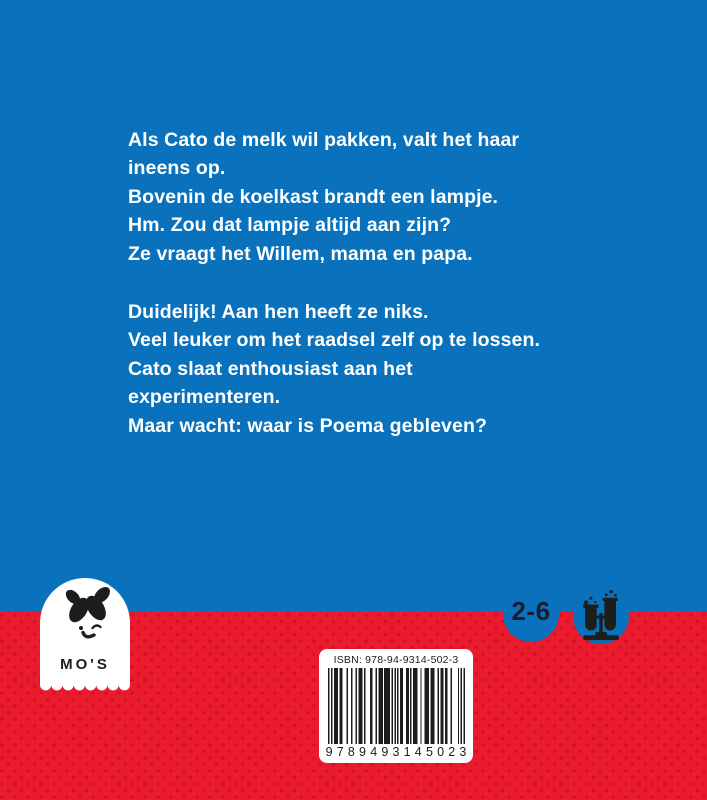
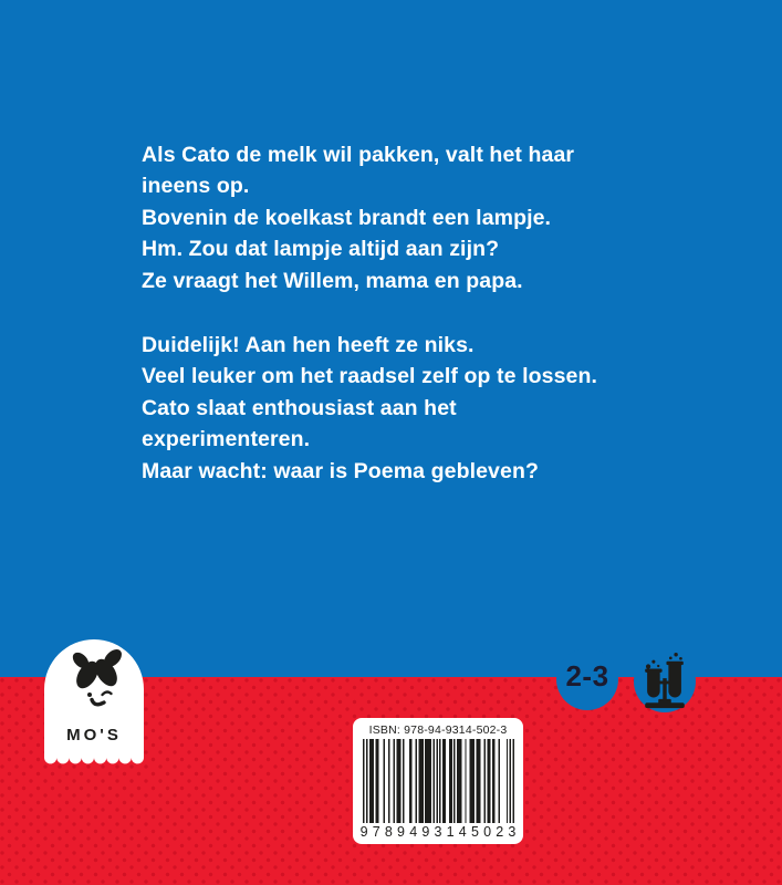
  Als Cato de melk wil pakken, valt het haar
  ineens op.
  Bovenin de koelkast brandt een lampje.
  Hm. Zou dat lampje altijd aan zijn?
  Ze vraagt het Willem, mama en papa.
  Duidelijk! Aan hen heeft ze niks.
  Veel leuker om het raadsel zelf op te lossen.
  Cato slaat enthousiast aan het
  experimenteren.
  Maar wacht: waar is Poema gebleven?
  MO'S
- 2-6
+ 2-3
  ISBN: 978-94-9314-502-3
  9789493145023
